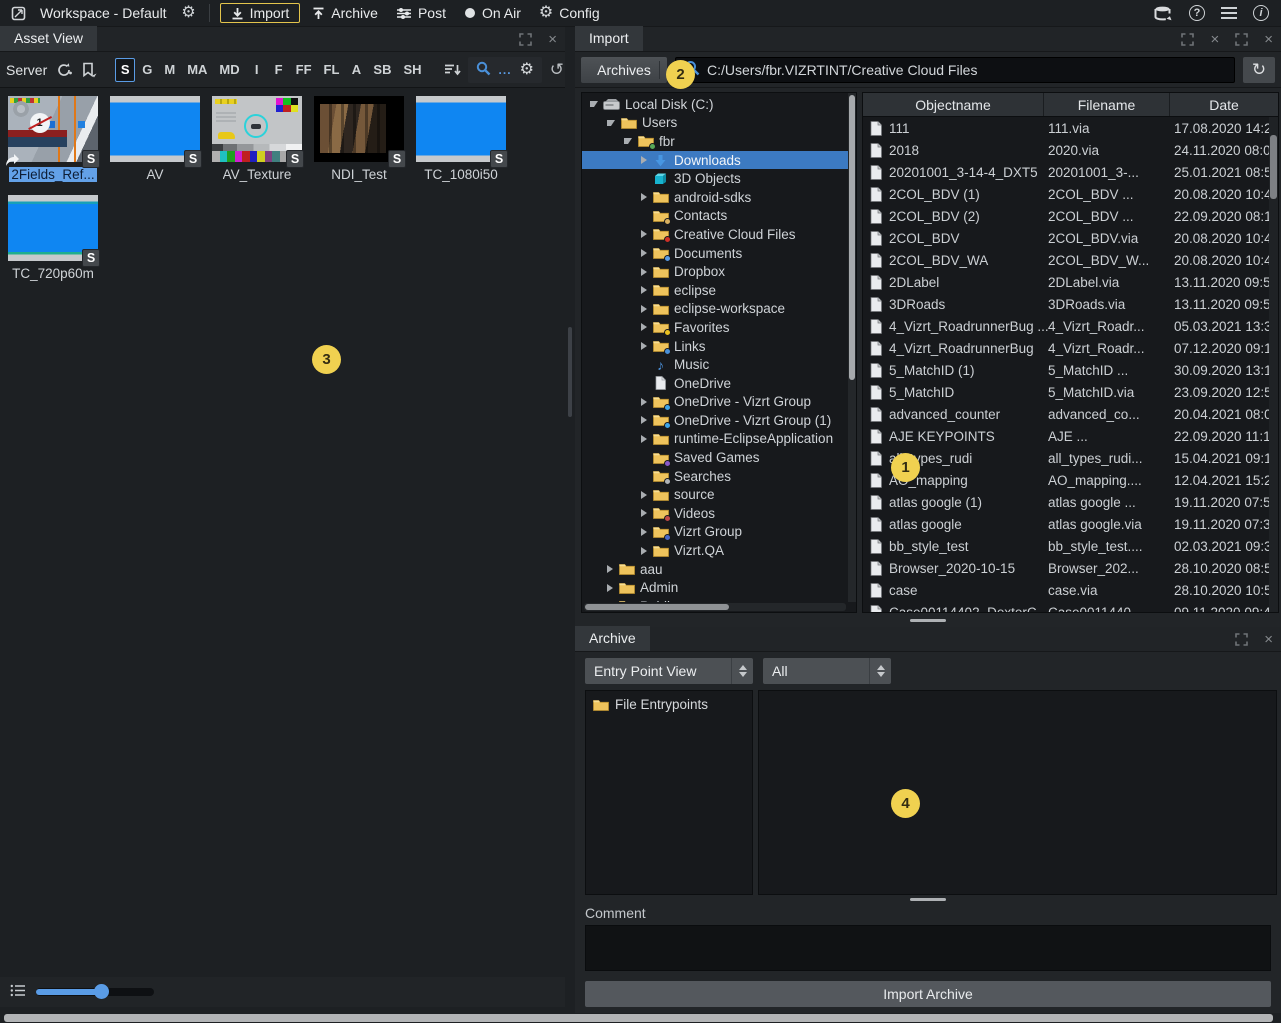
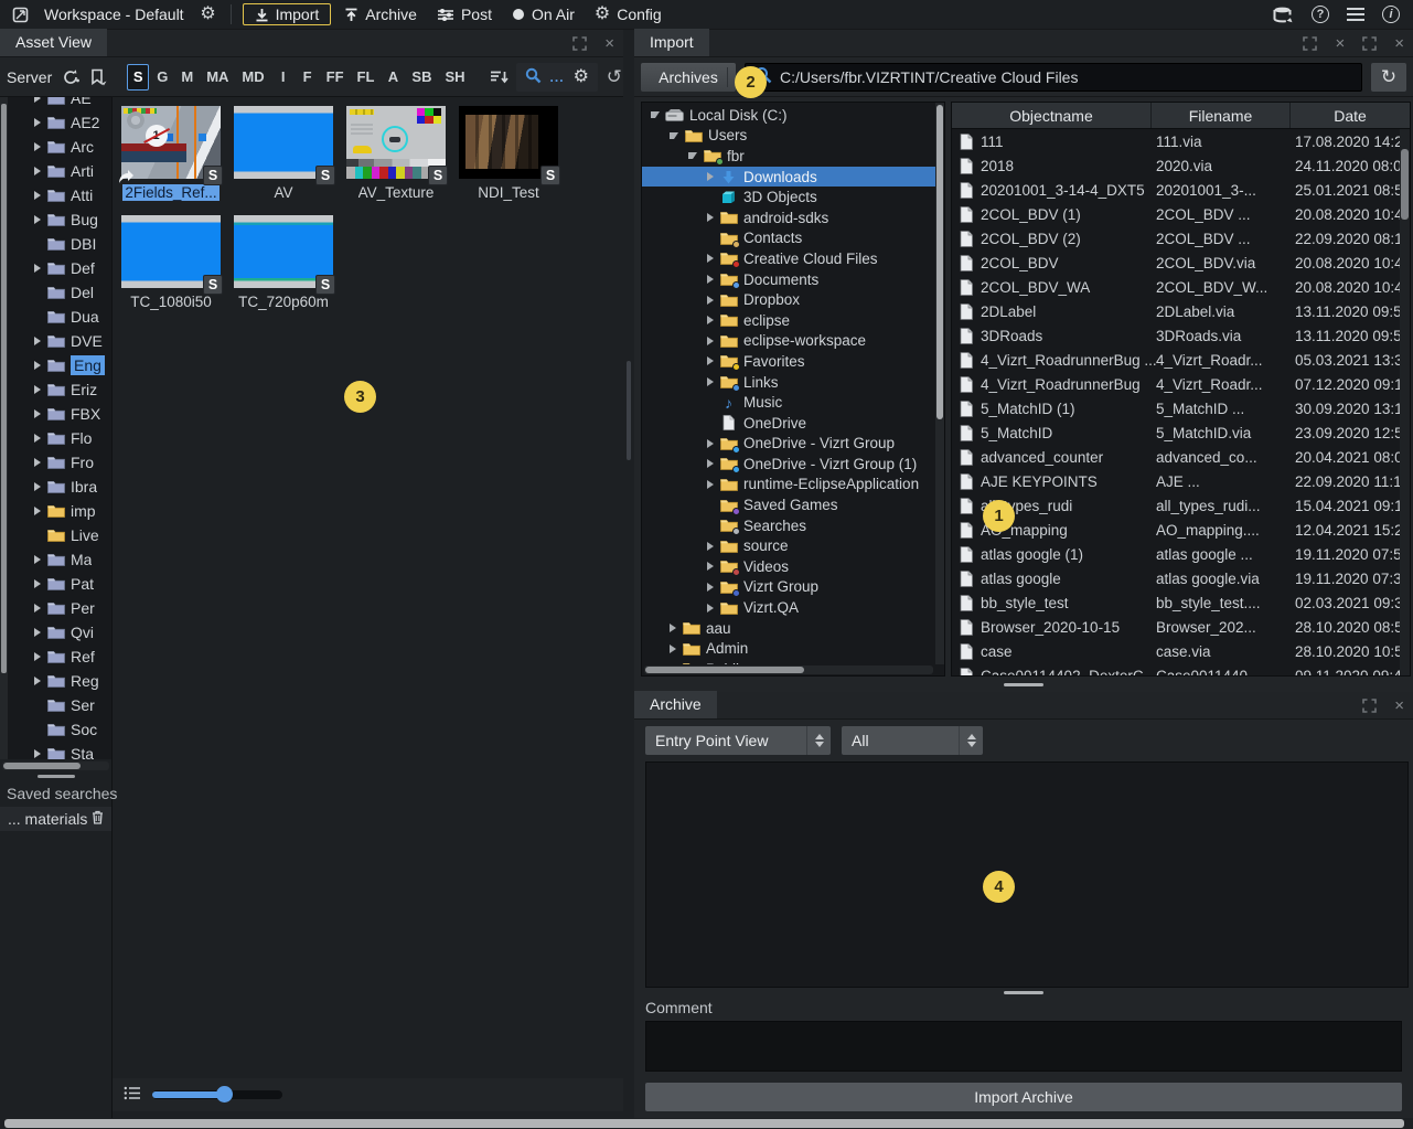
  Workspace - Default
  ⚙
  Import
  Archive
  Post
  On Air
  ⚙
  Config
  ?
  i
  Asset View
  ×
  Server
  S
  G
  M
  MA
  MD
  I
  F
  FF
  FL
  A
  SB
  SH
  ...
  ⚙
  ↺
+ AE
+ AE2
+ Arc
+ Arti
+ Atti
+ Bug
+ DBI
+ Def
+ Del
+ Dua
+ DVE
+ Eng
+ Eriz
+ FBX
+ Flo
+ Fro
+ Ibra
+ imp
+ Live
+ Ma
+ Pat
+ Per
+ Qvi
+ Ref
+ Reg
+ Ser
+ Soc
+ Sta
+ Saved searches
+ ... materials
  1
  S
  2Fields_Ref...
  S
  AV
  S
  AV_Texture
  S
  NDI_Test
  S
  TC_1080i50
  S
  TC_720p60m
  Import
  ×
  ×
  Archives
  C:/Users/fbr.VIZRTINT/Creative Cloud Files
  ↻
  Local Disk (C:)
  Users
  fbr
  Downloads
  3D Objects
  android-sdks
  Contacts
  Creative Cloud Files
  Documents
  Dropbox
  eclipse
  eclipse-workspace
  Favorites
  Links
  ♪
  Music
  OneDrive
  OneDrive - Vizrt Group
  OneDrive - Vizrt Group (1)
  runtime-EclipseApplication
  Saved Games
  Searches
  source
  Videos
  Vizrt Group
  Vizrt.QA
  aau
  Admin
  Objectname
  Filename
  Date
  111
  111.via
  17.08.2020 14:2
  2018
  2020.via
  24.11.2020 08:0
  20201001_3-14-4_DXT5
  20201001_3-...
  25.01.2021 08:5
  2COL_BDV (1)
  2COL_BDV ...
  20.08.2020 10:4
  2COL_BDV (2)
  2COL_BDV ...
  22.09.2020 08:1
  2COL_BDV
  2COL_BDV.via
  20.08.2020 10:4
  2COL_BDV_WA
  2COL_BDV_W...
  20.08.2020 10:4
  2DLabel
  2DLabel.via
  13.11.2020 09:5
  3DRoads
  3DRoads.via
  13.11.2020 09:5
  4_Vizrt_RoadrunnerBug ...
  4_Vizrt_Roadr...
  05.03.2021 13:3
  4_Vizrt_RoadrunnerBug
  4_Vizrt_Roadr...
  07.12.2020 09:1
  5_MatchID (1)
  5_MatchID ...
  30.09.2020 13:1
  5_MatchID
  5_MatchID.via
  23.09.2020 12:5
  advanced_counter
  advanced_co...
  20.04.2021 08:0
  AJE KEYPOINTS
  AJE ...
  22.09.2020 11:1
  all_types_rudi...
  15.04.2021 09:1
  Amapping
  AO_mapping....
  12.04.2021 15:2
  atlas google (1)
  atlas google ...
  19.11.2020 07:5
  atlas google
  atlas google.via
  19.11.2020 07:3
  bb_style_test
  bb_style_test....
  02.03.2021 09:3
  Browser_2020-10-15
  Browser_202...
  28.10.2020 08:5
  case
  case.via
  28.10.2020 10:5
  Archive
  ×
  Entry Point View
  All
- File Entrypoints
  Comment
  Import Archive
  1
  2
  3
  4
